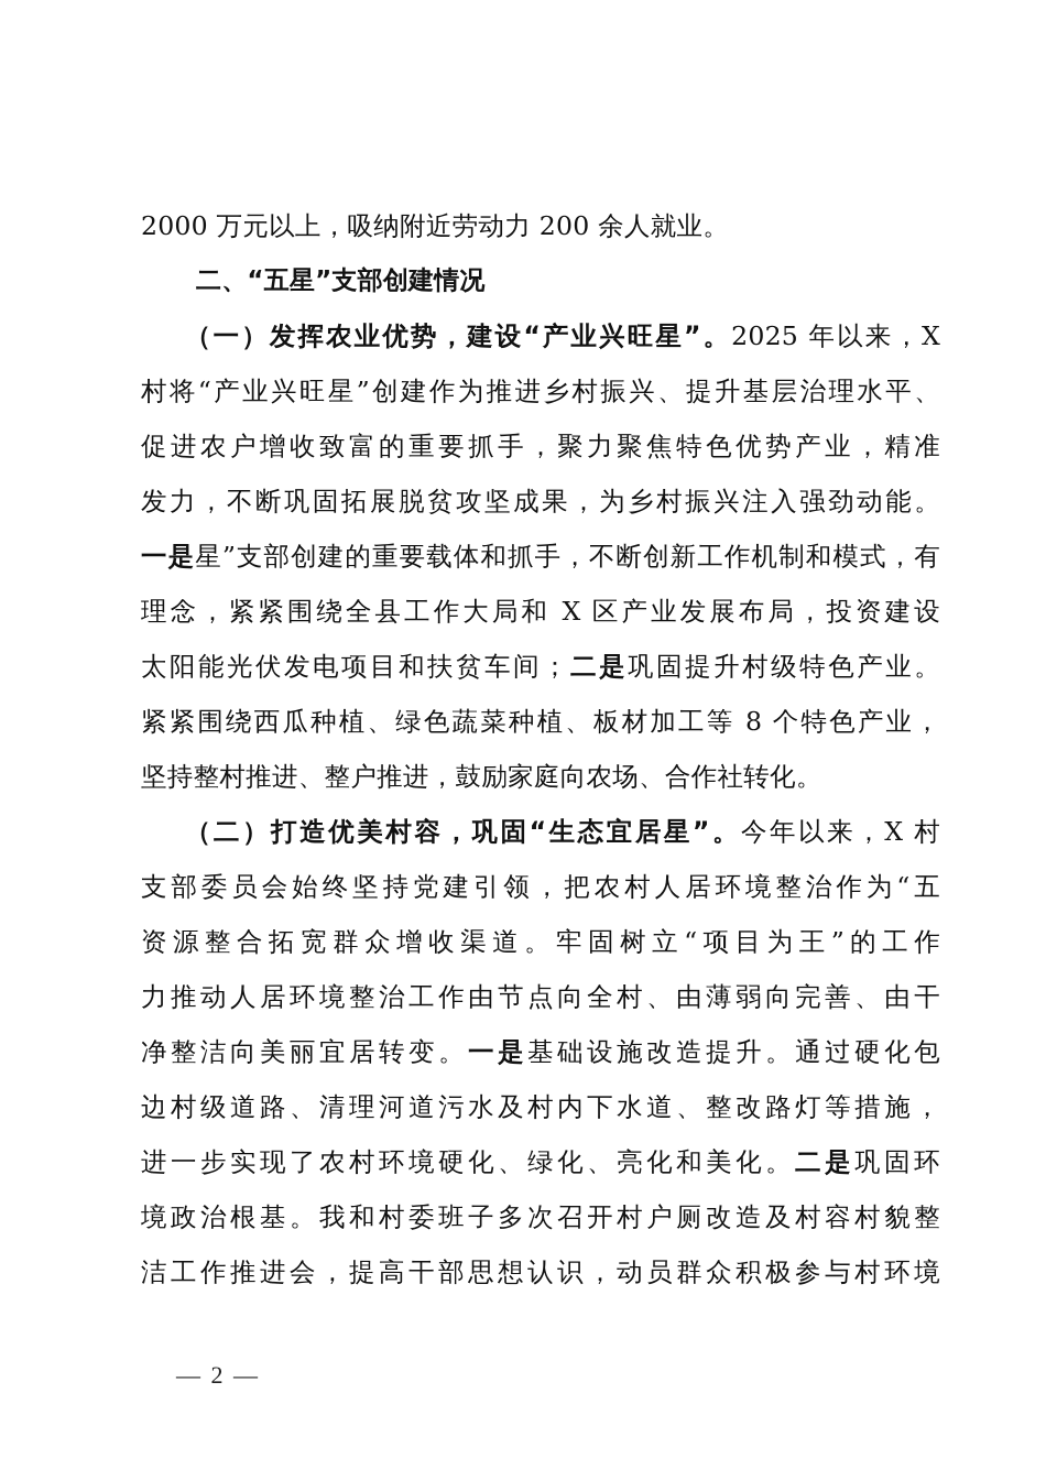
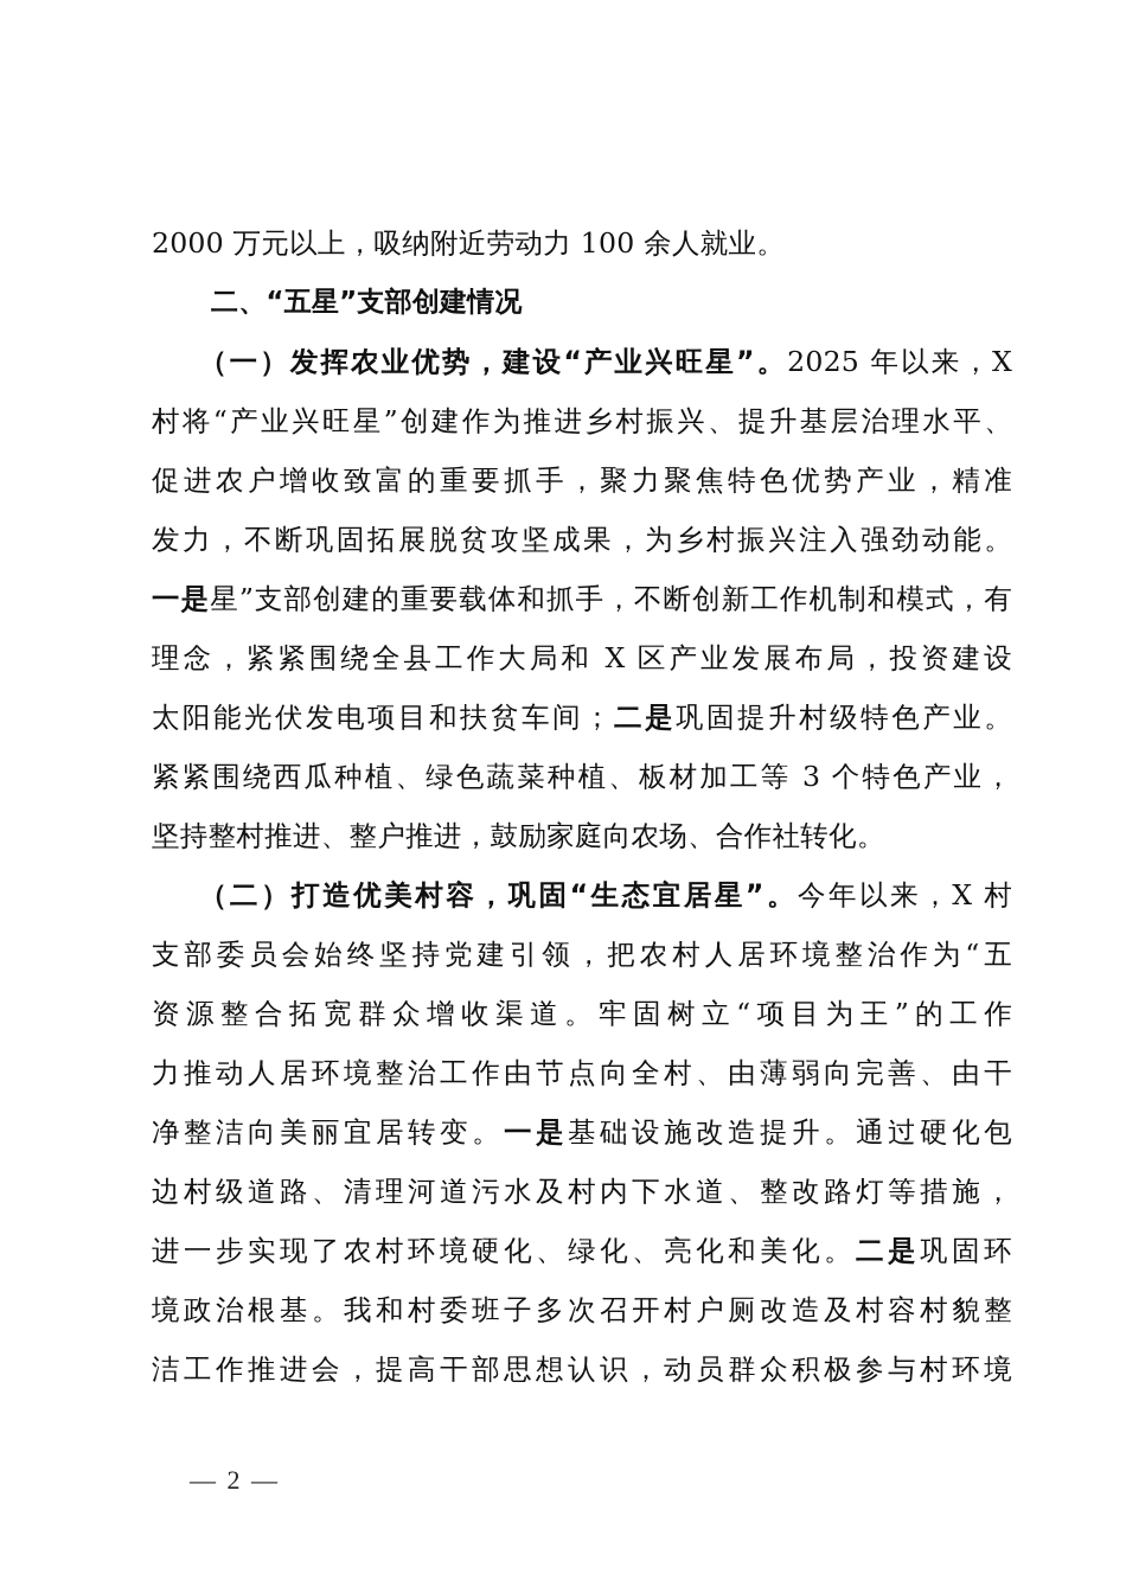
- 2000 万元以上，吸纳附近劳动力 200 余人就业。
+ 2000 万元以上，吸纳附近劳动力 100 余人就业。
  二、“五星”支部创建情况
  （一）发挥农业优势，建设“产业兴旺星”。2025 年以来，X
  村将“产业兴旺星”创建作为推进乡村振兴、提升基层治理水平、
  促进农户增收致富的重要抓手，聚力聚焦特色优势产业，精准
  发力，不断巩固拓展脱贫攻坚成果，为乡村振兴注入强劲动能。
  一是星”支部创建的重要载体和抓手，不断创新工作机制和模式，有
  理念，紧紧围绕全县工作大局和 X 区产业发展布局，投资建设
  太阳能光伏发电项目和扶贫车间；二是巩固提升村级特色产业。
- 紧紧围绕西瓜种植、绿色蔬菜种植、板材加工等 8 个特色产业，
+ 紧紧围绕西瓜种植、绿色蔬菜种植、板材加工等 3 个特色产业，
  坚持整村推进、整户推进，鼓励家庭向农场、合作社转化。
  （二）打造优美村容，巩固“生态宜居星”。今年以来，X 村
  支部委员会始终坚持党建引领，把农村人居环境整治作为“五
  资源整合拓宽群众增收渠道。牢固树立“项目为王”的工作
  力推动人居环境整治工作由节点向全村、由薄弱向完善、由干
  净整洁向美丽宜居转变。一是基础设施改造提升。通过硬化包
  边村级道路、清理河道污水及村内下水道、整改路灯等措施，
  进一步实现了农村环境硬化、绿化、亮化和美化。二是巩固环
  境政治根基。我和村委班子多次召开村户厕改造及村容村貌整
  洁工作推进会，提高干部思想认识，动员群众积极参与村环境
  — 2 —
